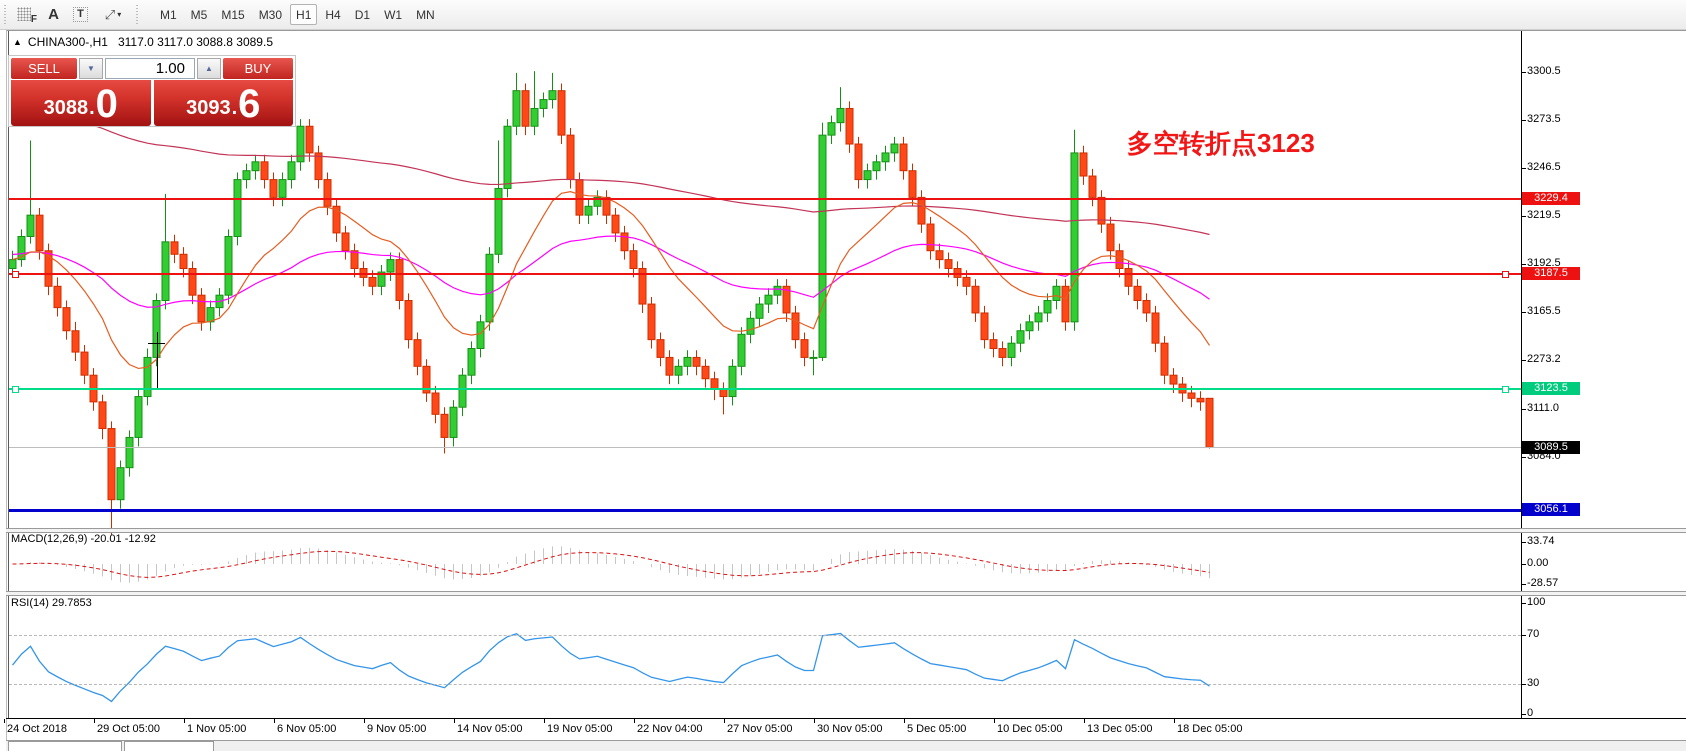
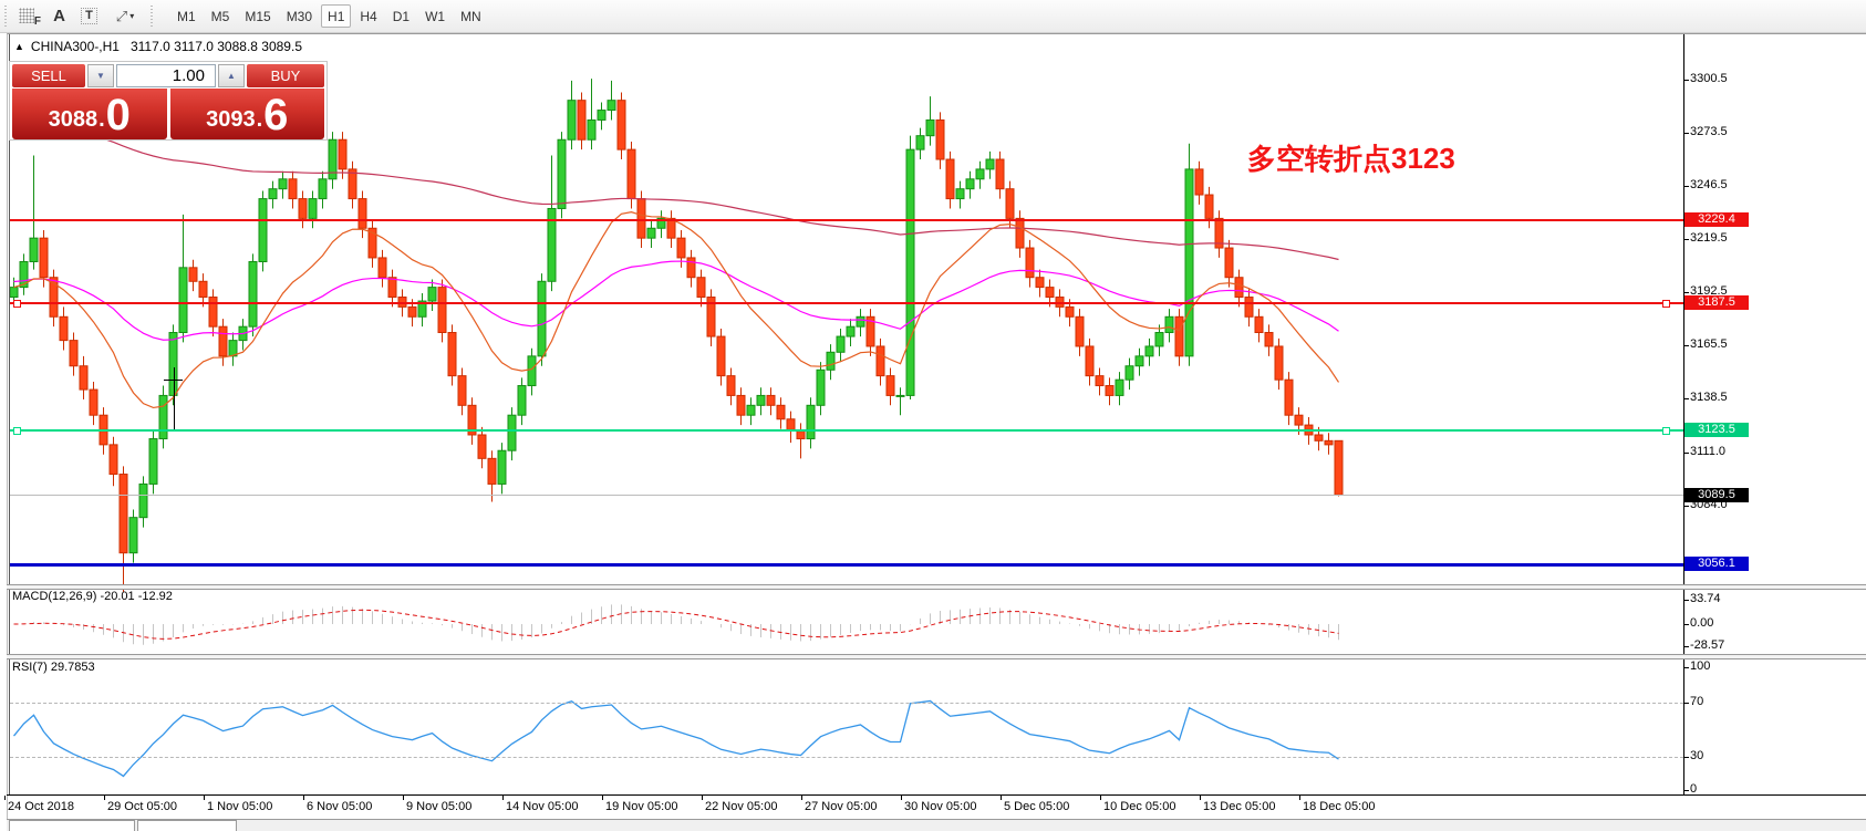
  F
  A
  T
  ⤢
  ▾
  M1
  M5
  M15
  M30
  H1
  H4
  D1
  W1
  MN
  3300.5
  3273.5
  3246.5
  3219.5
  3192.5
  3165.5
- 2273.2
+ 3138.5
  3111.0
  3084.0
  33.74
  0.00
  -28.57
  100
  70
  30
  0
  24 Oct 2018
  29 Oct 05:00
  1 Nov 05:00
  6 Nov 05:00
  9 Nov 05:00
  14 Nov 05:00
  19 Nov 05:00
- 22 Nov 04:00
+ 22 Nov 05:00
  27 Nov 05:00
  30 Nov 05:00
  5 Dec 05:00
  10 Dec 05:00
  13 Dec 05:00
  18 Dec 05:00
  3229.4
  3187.5
  3123.5
  3056.1
  3089.5
  ▲
  CHINA300-,H1
  3117.0 3117.0 3088.8 3089.5
  SELL
  ▼
  1.00
  ▲
  BUY
  3088
  .
  0
  3093
  .
  6
  多空转折点3123
  MACD(12,26,9) -20.01 -12.92
- RSI(14) 29.7853
+ RSI(7) 29.7853
